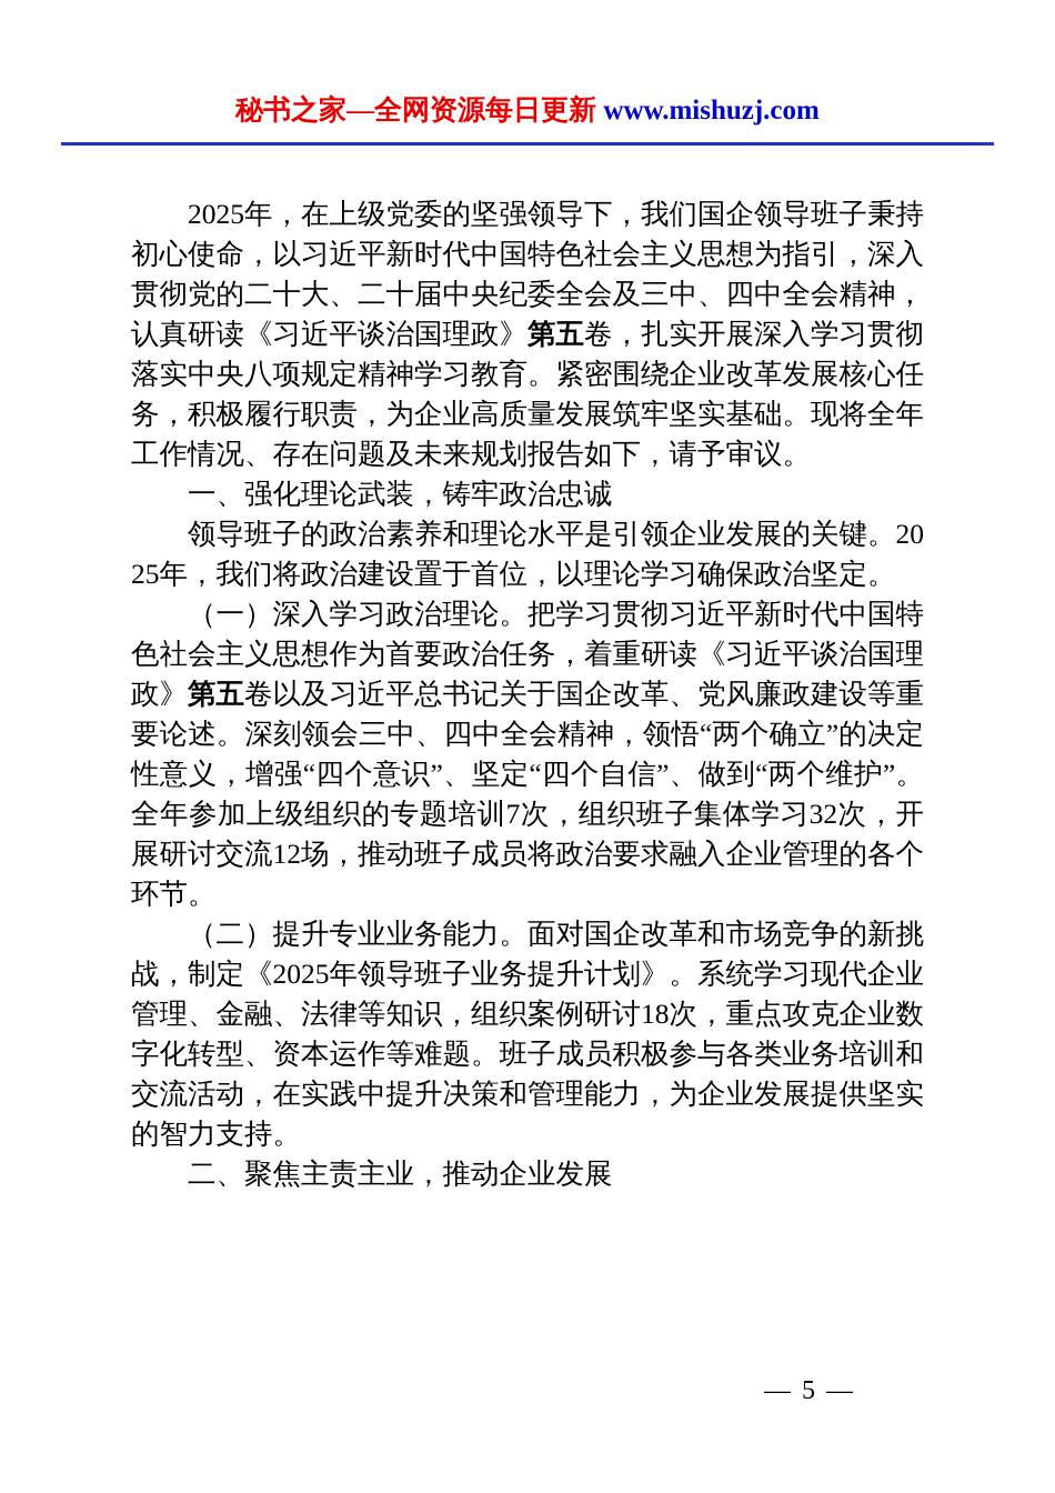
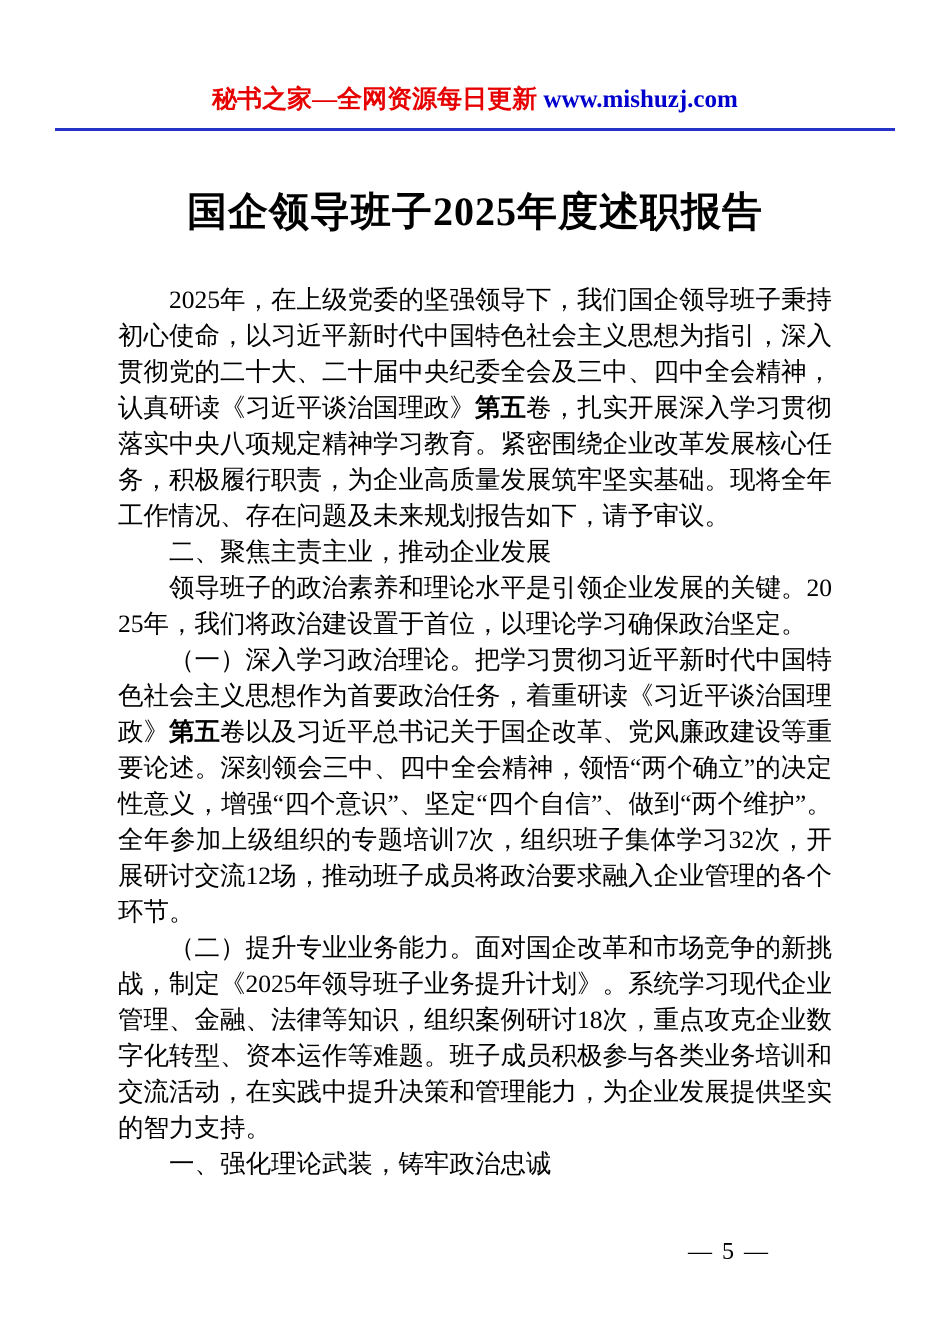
  秘书之家—全网资源每日更新 www.mishuzj.com
+ 国企领导班子2025年度述职报告
  2025年，在上级党委的坚强领导下，我们国企领导班子秉持初心使命，以习近平新时代中国特色社会主义思想为指引，深入贯彻党的二十大、二十届中央纪委全会及三中、四中全会精神，认真研读《习近平谈治国理政》第五卷，扎实开展深入学习贯彻落实中央八项规定精神学习教育。紧密围绕企业改革发展核心任务，积极履行职责，为企业高质量发展筑牢坚实基础。现将全年工作情况、存在问题及未来规划报告如下，请予审议。
- 一、强化理论武装，铸牢政治忠诚
+ 二、聚焦主责主业，推动企业发展
  领导班子的政治素养和理论水平是引领企业发展的关键。2025年，我们将政治建设置于首位，以理论学习确保政治坚定。
  （一）深入学习政治理论。把学习贯彻习近平新时代中国特色社会主义思想作为首要政治任务，着重研读《习近平谈治国理政》第五卷以及习近平总书记关于国企改革、党风廉政建设等重要论述。深刻领会三中、四中全会精神，领悟“两个确立”的决定性意义，增强“四个意识”、坚定“四个自信”、做到“两个维护”。全年参加上级组织的专题培训7次，组织班子集体学习32次，开展研讨交流12场，推动班子成员将政治要求融入企业管理的各个环节。
  （二）提升专业业务能力。面对国企改革和市场竞争的新挑战，制定《2025年领导班子业务提升计划》。系统学习现代企业管理、金融、法律等知识，组织案例研讨18次，重点攻克企业数字化转型、资本运作等难题。班子成员积极参与各类业务培训和交流活动，在实践中提升决策和管理能力，为企业发展提供坚实的智力支持。
- 二、聚焦主责主业，推动企业发展
+ 一、强化理论武装，铸牢政治忠诚
  — 5 —
